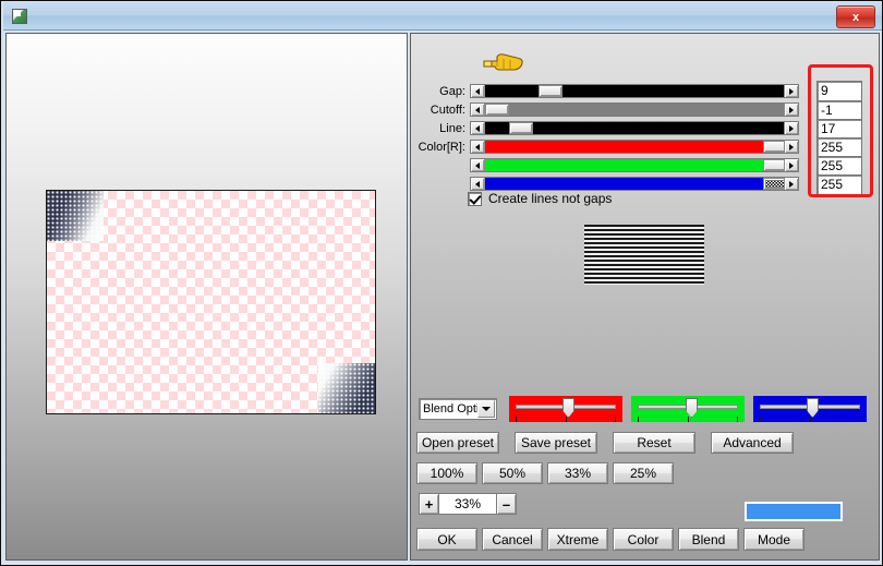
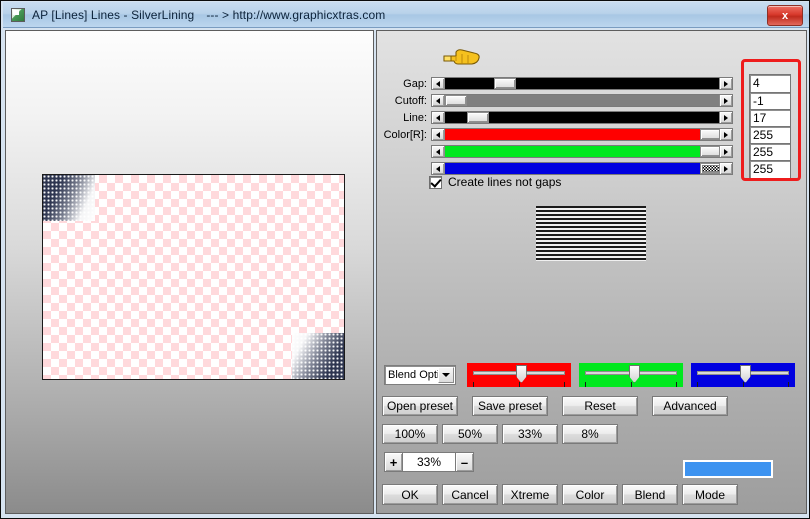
+ AP [Lines] Lines - SilverLining
+ --- > http://www.graphicxtras.com
  x
  Gap:
- 9
+ 4
  Cutoff:
  -1
  Line:
  17
  Color[R]:
  255
  255
  255
  Create lines not gaps
  Blend Opt
  Open preset
  Save preset
  Reset
  Advanced
  100%
  50%
  33%
- 25%
+ 8%
  +
  33%
  –
  OK
  Cancel
  Xtreme
  Color
  Blend
  Mode
